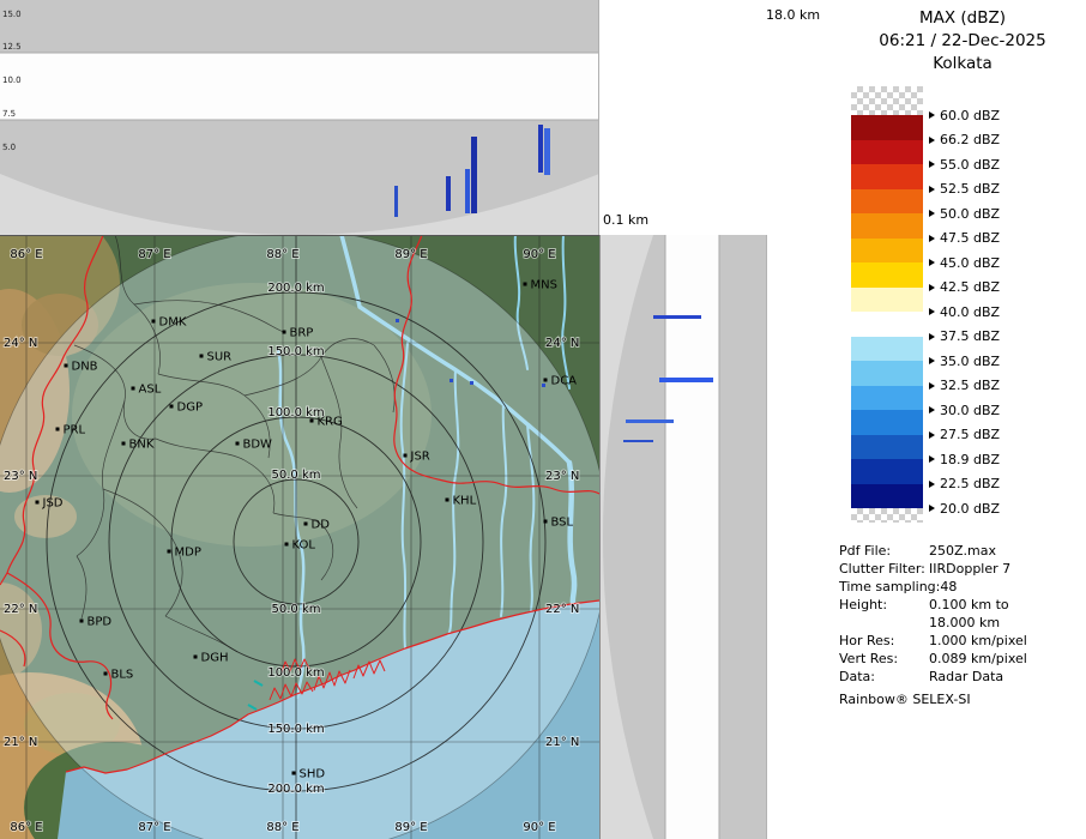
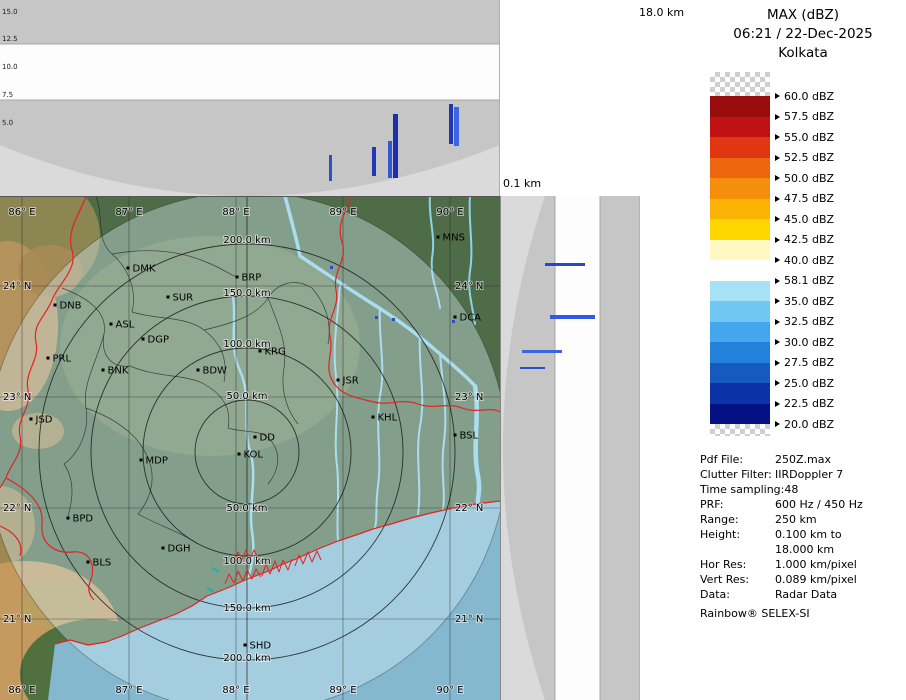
  15.0
  12.5
  10.0
  7.5
  5.0
  86° E
  86° E
  87° E
  87° E
  88° E
  88° E
  89° E
  89° E
  90° E
  90° E
  24° N
  24° N
  23° N
  23° N
  22° N
  22° N
  21° N
  21° N
  200.0 km
  150.0 km
  100.0 km
  50.0 km
  50.0 km
  100.0 km
  150.0 km
  200.0 km
  DMK
  BRP
  SUR
  DNB
  ASL
  DGP
  KRG
  PRL
  BNK
  BDW
  JSR
  JSD
  KHL
  DD
  KOL
  MDP
  BPD
  DGH
  BLS
  SHD
  MNS
  DCA
  BSL
  0.1 km
  18.0 km
  MAX (dBZ)
  06:21 / 22-Dec-2025
  Kolkata
  60.0 dBZ
- 66.2 dBZ
+ 57.5 dBZ
  55.0 dBZ
  52.5 dBZ
  50.0 dBZ
  47.5 dBZ
  45.0 dBZ
  42.5 dBZ
  40.0 dBZ
- 37.5 dBZ
+ 58.1 dBZ
  35.0 dBZ
  32.5 dBZ
  30.0 dBZ
  27.5 dBZ
- 18.9 dBZ
+ 25.0 dBZ
  22.5 dBZ
  20.0 dBZ
  Pdf File:
  250Z.max
  Clutter Filter:
  IIRDoppler 7
  Time sampling:
  48
+ PRF:
+ 600 Hz / 450 Hz
+ Range:
+ 250 km
  Height:
  0.100 km to
  18.000 km
  Hor Res:
  1.000 km/pixel
  Vert Res:
  0.089 km/pixel
  Data:
  Radar Data
  Rainbow® SELEX-SI
